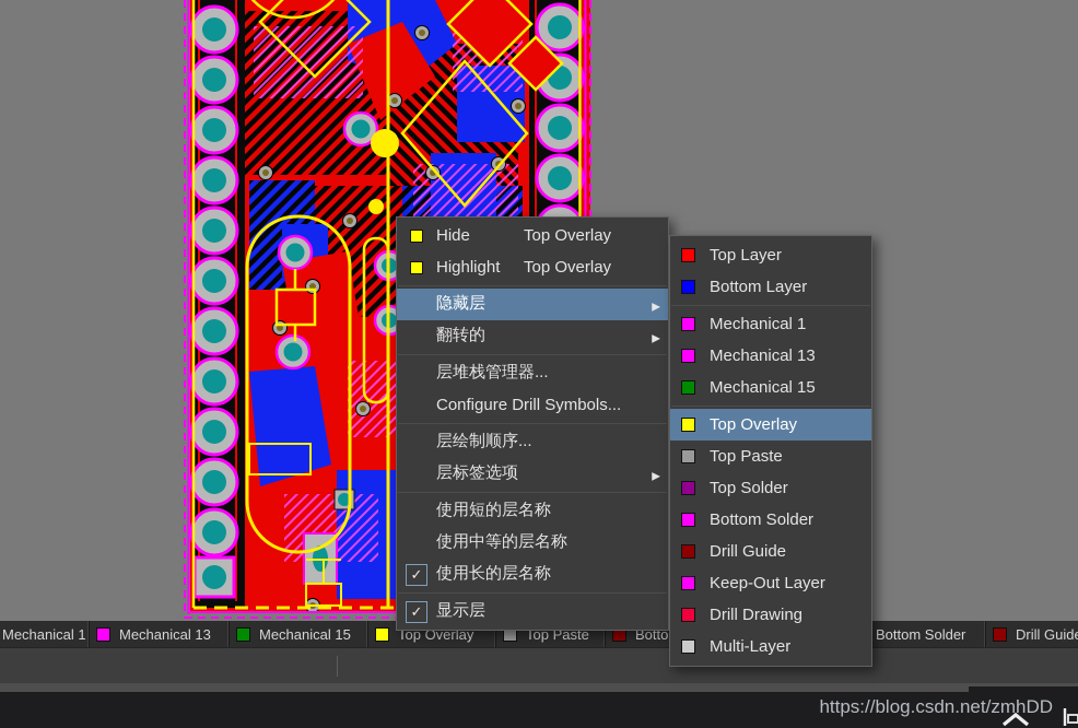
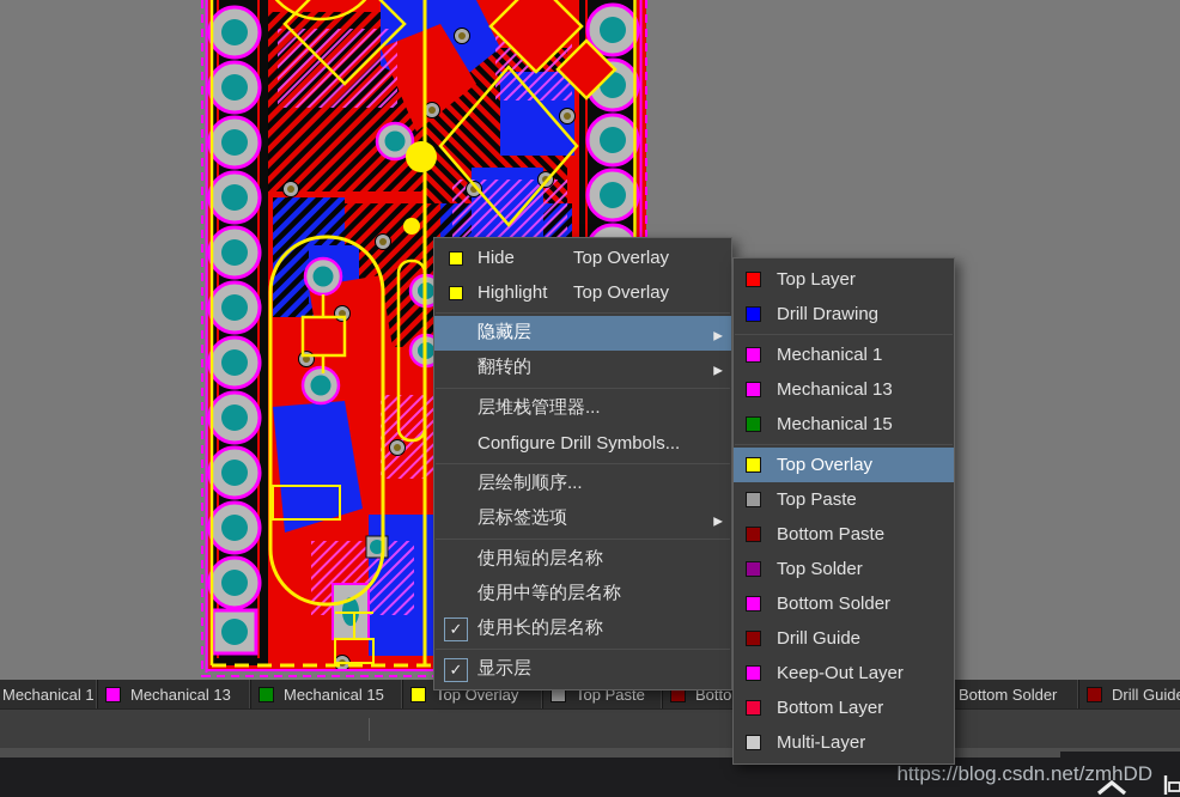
  Mechanical 1
  Mechanical 13
  Mechanical 15
  Top Overlay
  Top Paste
  Bottom Solder
  Drill Guid
  https://blog.csdn.net/zmhDD
  Hide
  Top Overlay
  Highlight
  Top Overlay
  隐藏层
  翻转的
  层堆栈管理器...
  Configure Drill Symbols...
  层绘制顺序...
  层标签选项
  使用短的层名称
  使用中等的层名称
  使用长的层名称
  显示层
  Top Layer
- Bottom Layer
+ Drill Drawing
  Mechanical 1
  Mechanical 13
  Mechanical 15
  Top Overlay
  Top Paste
+ Bottom Paste
  Top Solder
  Bottom Solder
  Drill Guide
  Keep-Out Layer
- Drill Drawing
+ Bottom Layer
  Multi-Layer
